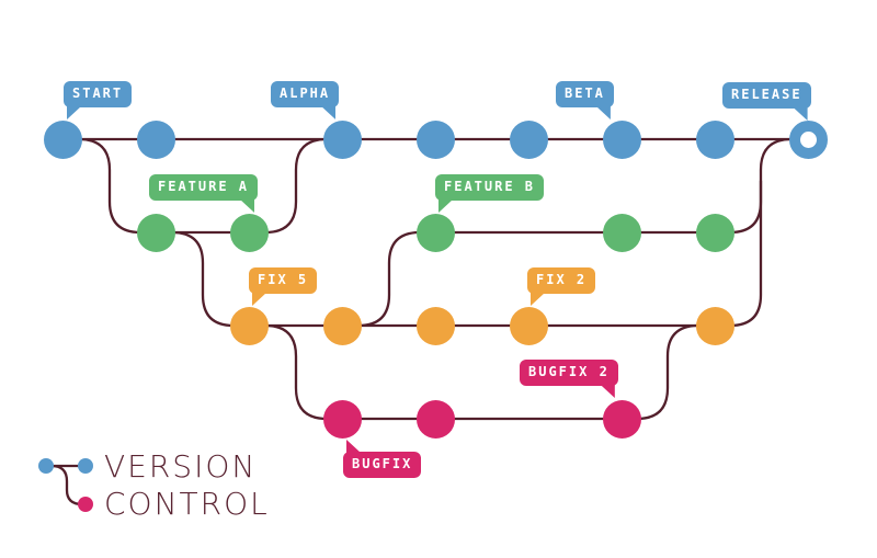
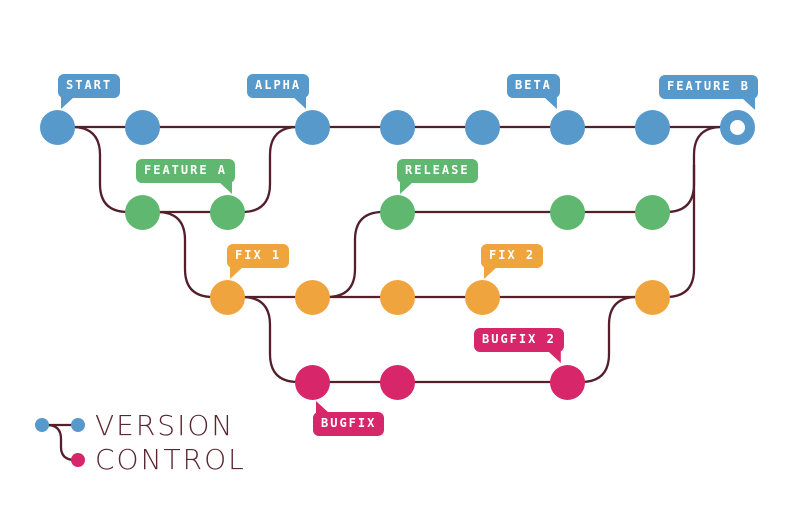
  START
  ALPHA
  BETA
- RELEASE
+ FEATURE B
  FEATURE A
- FEATURE B
+ RELEASE
- FIX 5
+ FIX 1
  FIX 2
  BUGFIX 2
  BUGFIX
  VERSION
  CONTROL
